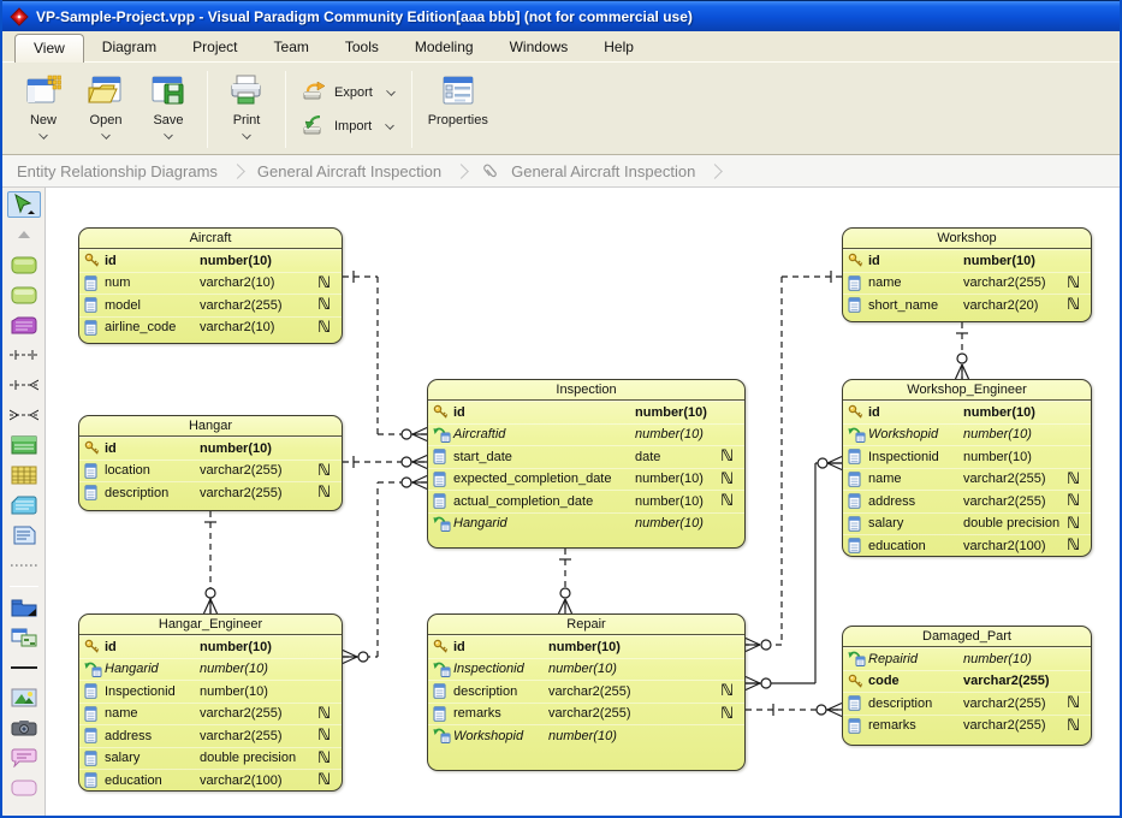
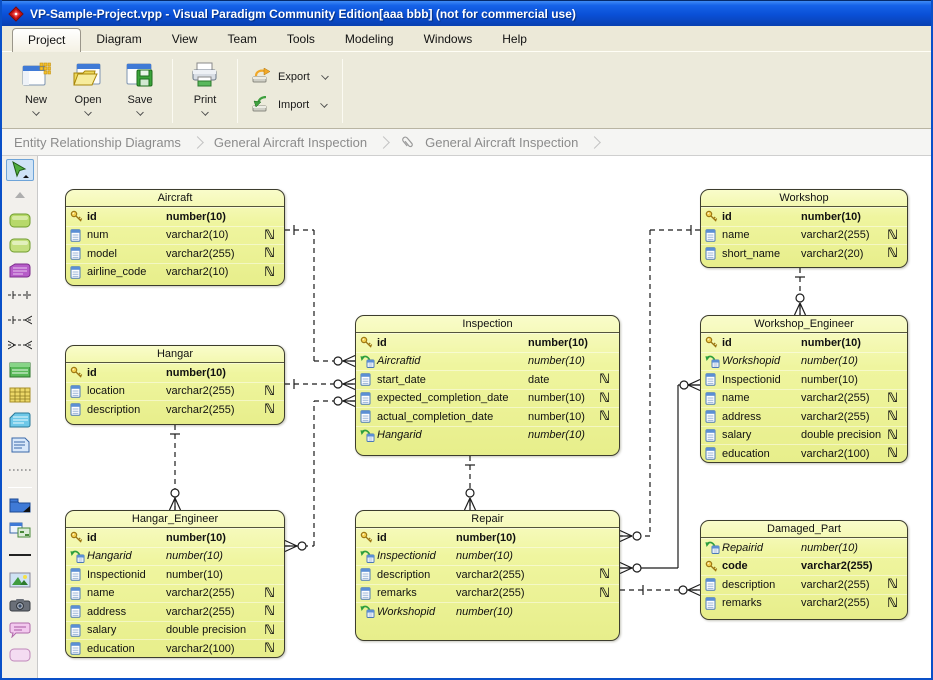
  VP-Sample-Project.vpp - Visual Paradigm Community Edition[aaa bbb] (not for commercial use)
- View
+ Project
  Diagram
- Project
+ View
  Team
  Tools
  Modeling
  Windows
  Help
  New
  Open
  Save
  Print
  Export
  Import
- Properties
  Entity Relationship Diagrams
  General Aircraft Inspection
  General Aircraft Inspection
  Aircraft
  id
  number(10)
  num
  varchar2(10)
  ℕ
  model
  varchar2(255)
  ℕ
  airline_code
  varchar2(10)
  ℕ
  Workshop
  id
  number(10)
  name
  varchar2(255)
  ℕ
  short_name
  varchar2(20)
  ℕ
  Hangar
  id
  number(10)
  location
  varchar2(255)
  ℕ
  description
  varchar2(255)
  ℕ
  Inspection
  id
  number(10)
  Aircraftid
  number(10)
  start_date
  date
  ℕ
  expected_completion_date
  number(10)
  ℕ
  actual_completion_date
  number(10)
  ℕ
  Hangarid
  number(10)
  Workshop_Engineer
  id
  number(10)
  Workshopid
  number(10)
  Inspectionid
  number(10)
  name
  varchar2(255)
  ℕ
  address
  varchar2(255)
  ℕ
  salary
  double precision
  ℕ
  education
  varchar2(100)
  ℕ
  Hangar_Engineer
  id
  number(10)
  Hangarid
  number(10)
  Inspectionid
  number(10)
  name
  varchar2(255)
  ℕ
  address
  varchar2(255)
  ℕ
  salary
  double precision
  ℕ
  education
  varchar2(100)
  ℕ
  Repair
  id
  number(10)
  Inspectionid
  number(10)
  description
  varchar2(255)
  ℕ
  remarks
  varchar2(255)
  ℕ
  Workshopid
  number(10)
  Damaged_Part
  Repairid
  number(10)
  code
  varchar2(255)
  description
  varchar2(255)
  ℕ
  remarks
  varchar2(255)
  ℕ
